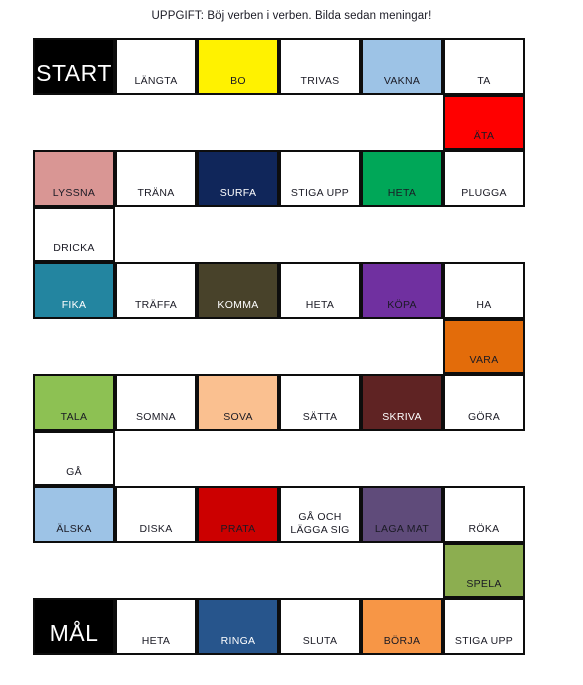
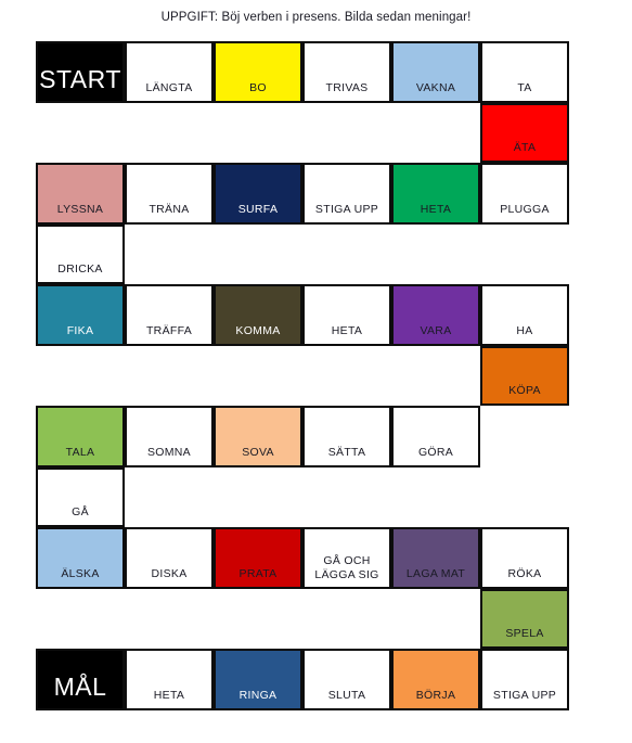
- UPPGIFT: Böj verben i verben. Bilda sedan meningar!
+ UPPGIFT: Böj verben i presens. Bilda sedan meningar!
  START
  LÄNGTA
  BO
  TRIVAS
  VAKNA
  TA
  ÄTA
  LYSSNA
  TRÄNA
  SURFA
  STIGA UPP
  HETA
  PLUGGA
  DRICKA
  FIKA
  TRÄFFA
  KOMMA
  HETA
- KÖPA
+ VARA
  HA
- VARA
+ KÖPA
  TALA
  SOMNA
  SOVA
  SÄTTA
- SKRIVA
  GÖRA
  GÅ
  ÄLSKA
  DISKA
  PRATA
  GÅ OCH
  LÄGGA SIG
  LAGA MAT
  RÖKA
  SPELA
  MÅL
  HETA
  RINGA
  SLUTA
  BÖRJA
  STIGA UPP
